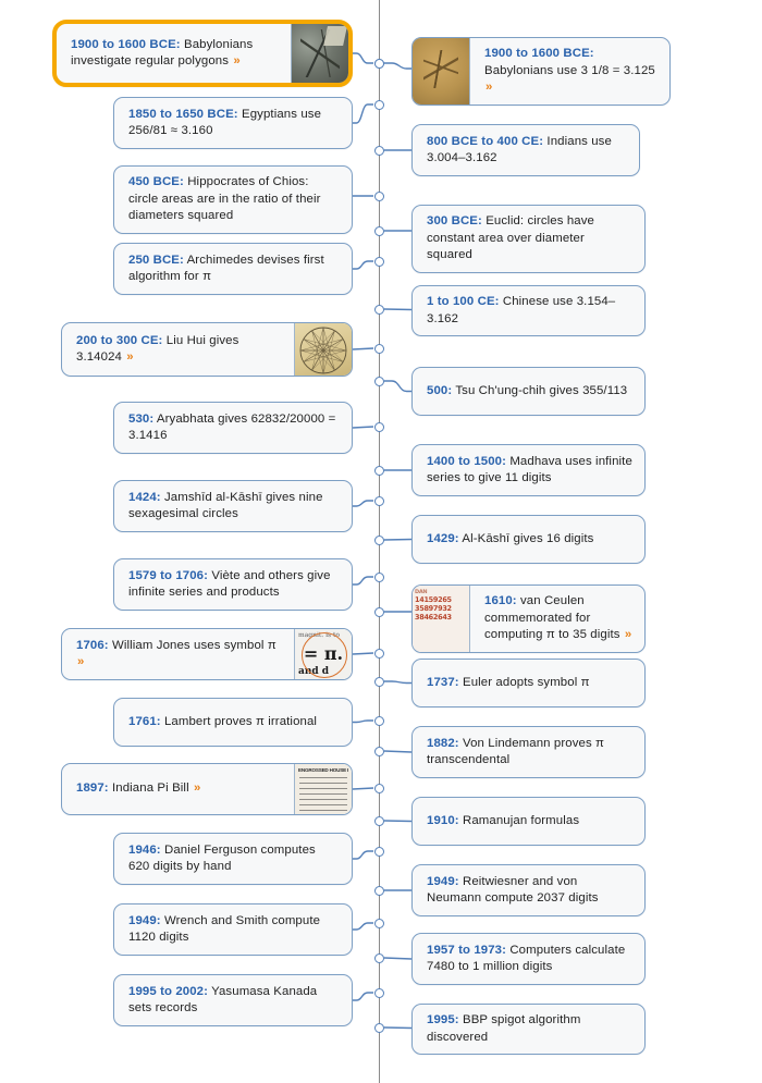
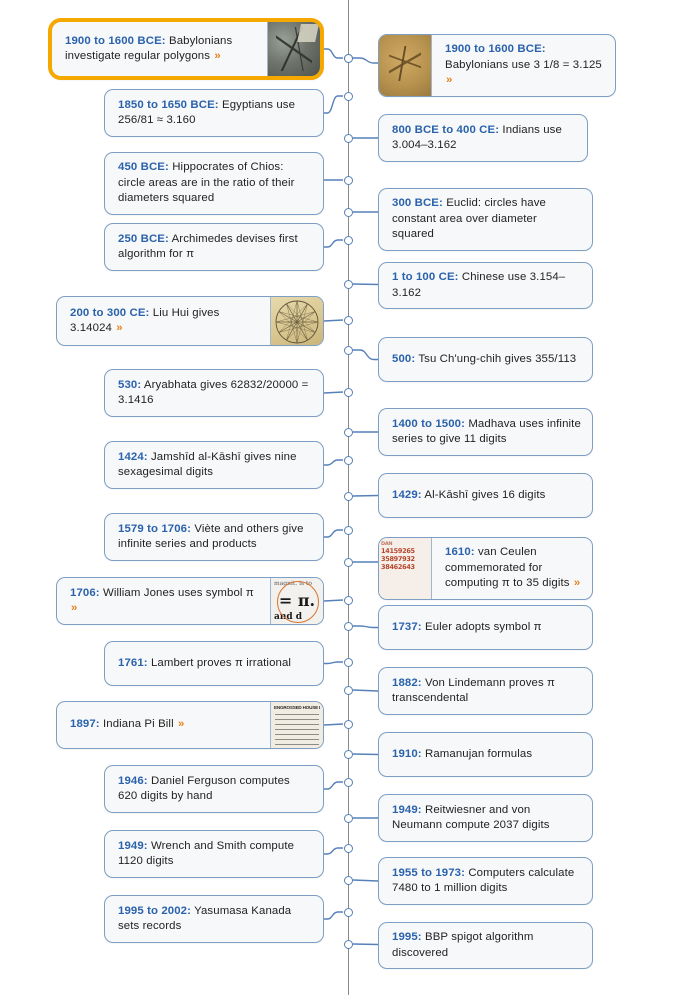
  1900 to 1600 BCE: Babylonians investigate regular polygons »
  1900 to 1600 BCE: Babylonians use 3 1/8 = 3.125 »
  1850 to 1650 BCE: Egyptians use 256/81 ≈ 3.160
  800 BCE to 400 CE: Indians use 3.004–3.162
  450 BCE: Hippocrates of Chios: circle areas are in the ratio of their diameters squared
  300 BCE: Euclid: circles have constant area over diameter squared
  250 BCE: Archimedes devises first algorithm for π
  1 to 100 CE: Chinese use 3.154–3.162
  200 to 300 CE: Liu Hui gives 3.14024 »
  500: Tsu Ch'ung-chih gives 355/113
  530: Aryabhata gives 62832/20000 = 3.1416
  1400 to 1500: Madhava uses infinite series to give 11 digits
- 1424: Jamshīd al-Kāshī gives nine sexagesimal circles
+ 1424: Jamshīd al-Kāshī gives nine sexagesimal digits
  1429: Al-Kāshī gives 16 digits
  1579 to 1706: Viète and others give infinite series and products
  14159265
  35897932
  38462643
  1610: van Ceulen commemorated for computing π to 35 digits »
  1706: William Jones uses symbol π »
  = π.
  and d
  1737: Euler adopts symbol π
  1761: Lambert proves π irrational
  1882: Von Lindemann proves π transcendental
  1897: Indiana Pi Bill »
  1910: Ramanujan formulas
  1946: Daniel Ferguson computes 620 digits by hand
  1949: Reitwiesner and von Neumann compute 2037 digits
  1949: Wrench and Smith compute 1120 digits
- 1957 to 1973: Computers calculate 7480 to 1 million digits
+ 1955 to 1973: Computers calculate 7480 to 1 million digits
  1995 to 2002: Yasumasa Kanada sets records
  1995: BBP spigot algorithm discovered
